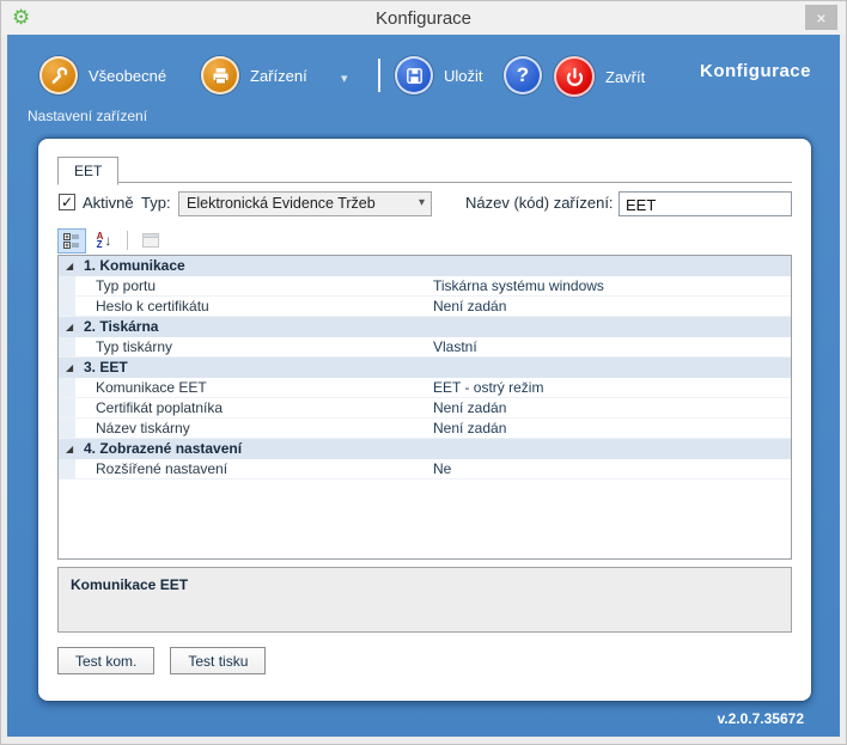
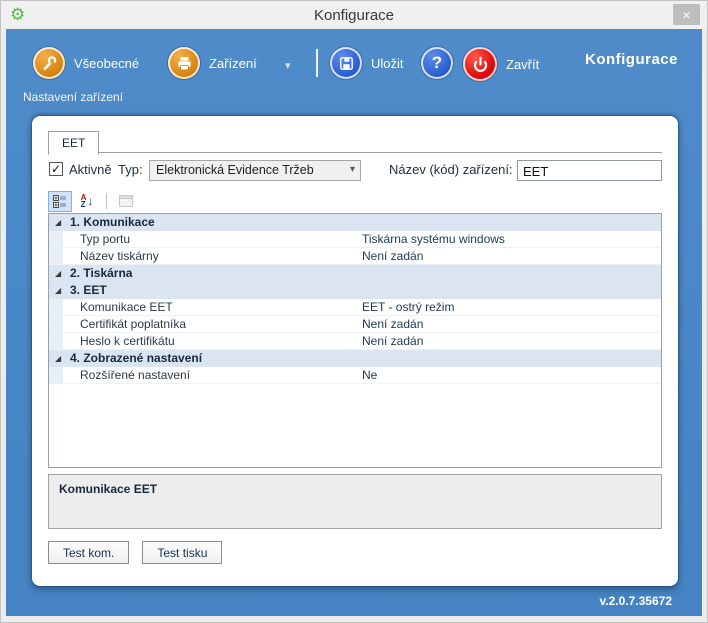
  ⚙
  Konfigurace
  ×
  Všeobecné
  Zařízení
  ▾
  Uložit
  ?
  Zavřít
  Konfigurace
  Nastavení zařízení
  EET
  ✓
  Aktivně
  Typ:
  Elektronická Evidence Tržeb
  ▾
  Název (kód) zařízení:
  EET
  A
  Z
  ↓
  ◢
  1. Komunikace
  Typ portu
  Tiskárna systému windows
- Heslo k certifikátu
+ Název tiskárny
  Není zadán
  ◢
  2. Tiskárna
- Typ tiskárny
- Vlastní
  ◢
  3. EET
  Komunikace EET
  EET - ostrý režim
  Certifikát poplatníka
  Není zadán
- Název tiskárny
+ Heslo k certifikátu
  Není zadán
  ◢
  4. Zobrazené nastavení
  Rozšířené nastavení
  Ne
  Komunikace EET
  Test kom.
  Test tisku
  v.2.0.7.35672
